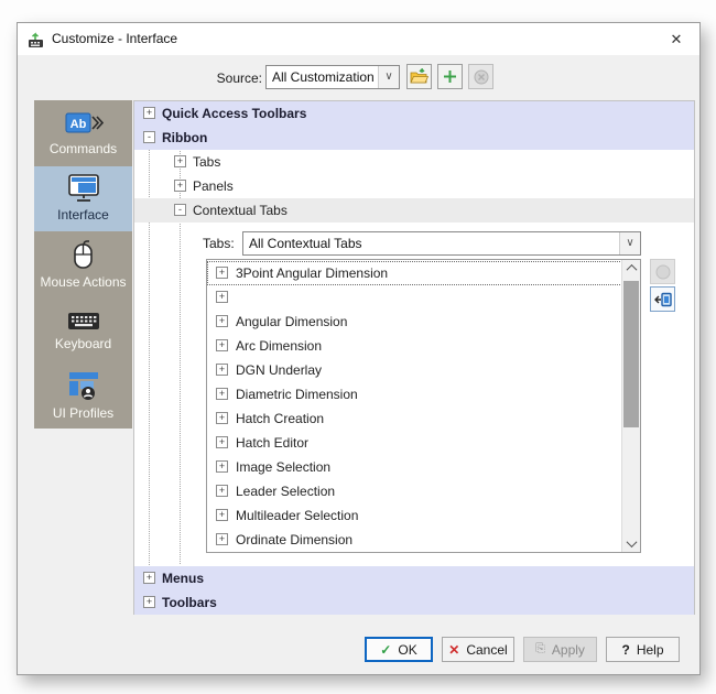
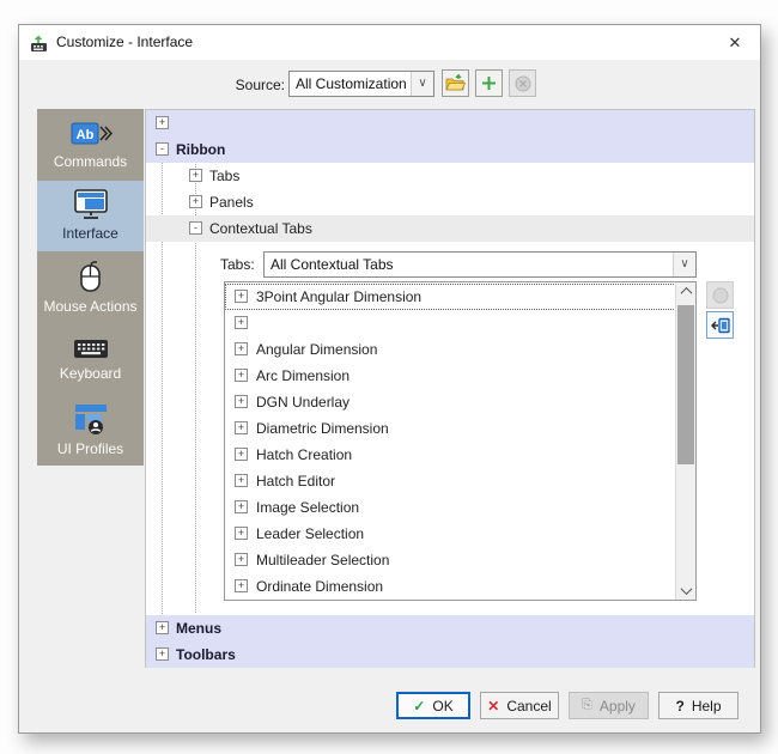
  Customize - Interface
  ✕
  Source:
  All Customization
  ∨
  Ab
  Commands
  Interface
  Mouse Actions
  Keyboard
  UI Profiles
  +
- Quick Access Toolbars
  -
  Ribbon
  +
  Tabs
  +
  Panels
  -
  Contextual Tabs
  Tabs:
  All Contextual Tabs
  ∨
  +
  3Point Angular Dimension
  +
  +
  Angular Dimension
  +
  Arc Dimension
  +
  DGN Underlay
  +
  Diametric Dimension
  +
  Hatch Creation
  +
  Hatch Editor
  +
  Image Selection
  +
  Leader Selection
  +
  Multileader Selection
  +
  Ordinate Dimension
  +
  Menus
  +
  Toolbars
  ✓
  OK
  ✕
  Cancel
  ⎘
  Apply
  ?
  Help
